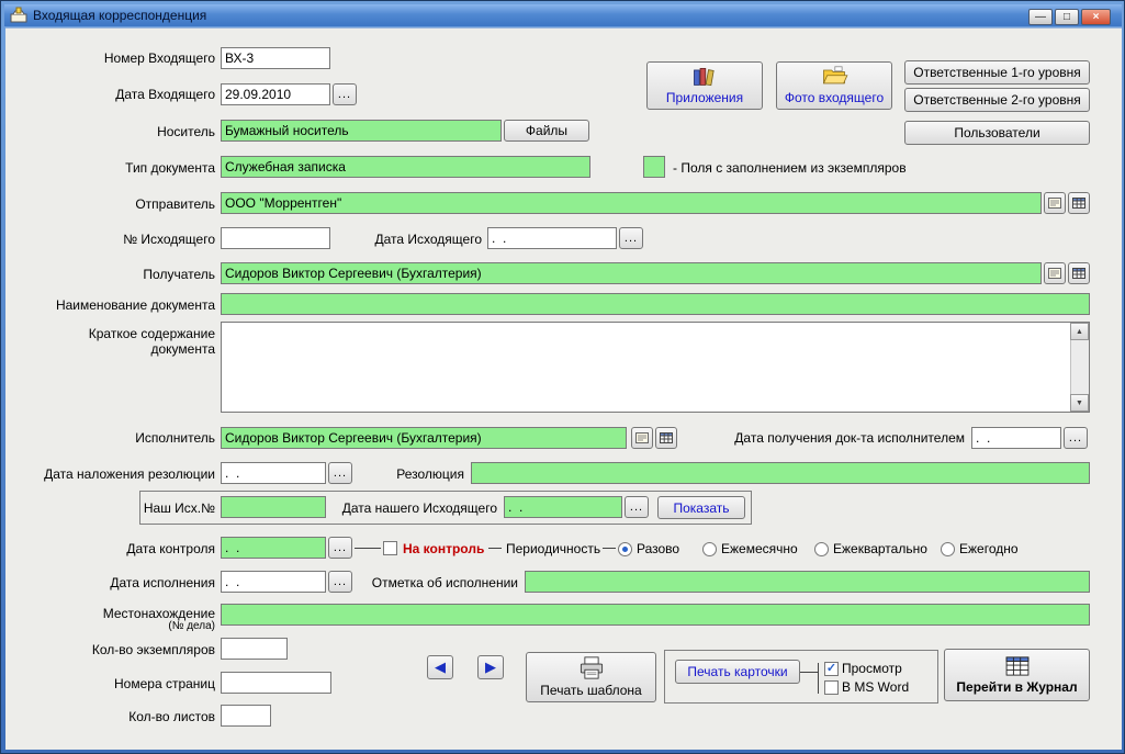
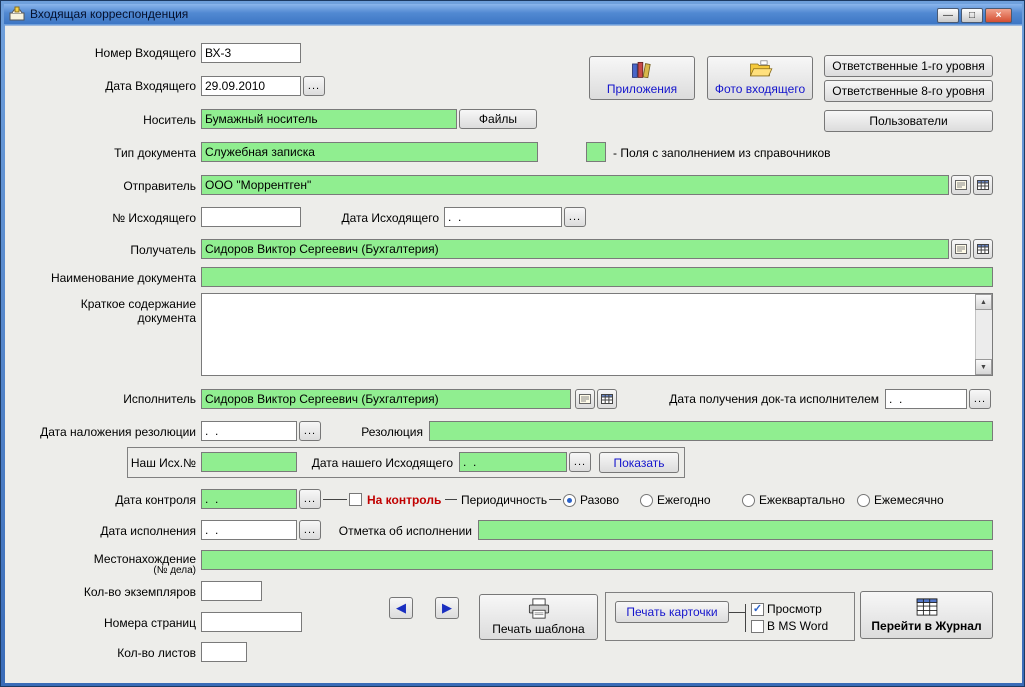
  Входящая корреспонденция
  —
  □
  ×
  Номер Входящего
  ВХ-3
  Дата Входящего
  29.09.2010
  ...
  Носитель
  Бумажный носитель
  Файлы
  Тип документа
  Служебная записка
- - Поля с заполнением из экземпляров
+ - Поля с заполнением из справочников
  Отправитель
  ООО "Моррентген"
  № Исходящего
  Дата Исходящего
  . .
  ...
  Получатель
  Сидоров Виктор Сергеевич (Бухгалтерия)
  Наименование документа
  Краткое содержание
  документа
  Исполнитель
  Сидоров Виктор Сергеевич (Бухгалтерия)
  Дата получения док-та исполнителем
  . .
  ...
  Дата наложения резолюции
  . .
  ...
  Резолюция
  Наш Исх.№
  Дата нашего Исходящего
  . .
  ...
  Показать
  Дата контроля
  . .
  ...
  На контроль
  Периодичность
  Разово
- Ежемесячно
+ Ежегодно
  Ежеквартально
- Ежегодно
+ Ежемесячно
  Дата исполнения
  . .
  ...
  Отметка об исполнении
  Местонахождение
  (№ дела)
  Кол-во экземпляров
  Номера страниц
  Кол-во листов
  Приложения
  Фото входящего
  Ответственные 1-го уровня
- Ответственные 2-го уровня
+ Ответственные 8-го уровня
  Пользователи
  ◀
  ▶
  Печать шаблона
  Печать карточки
  ✓
  Просмотр
  В MS Word
  Перейти в Журнал
